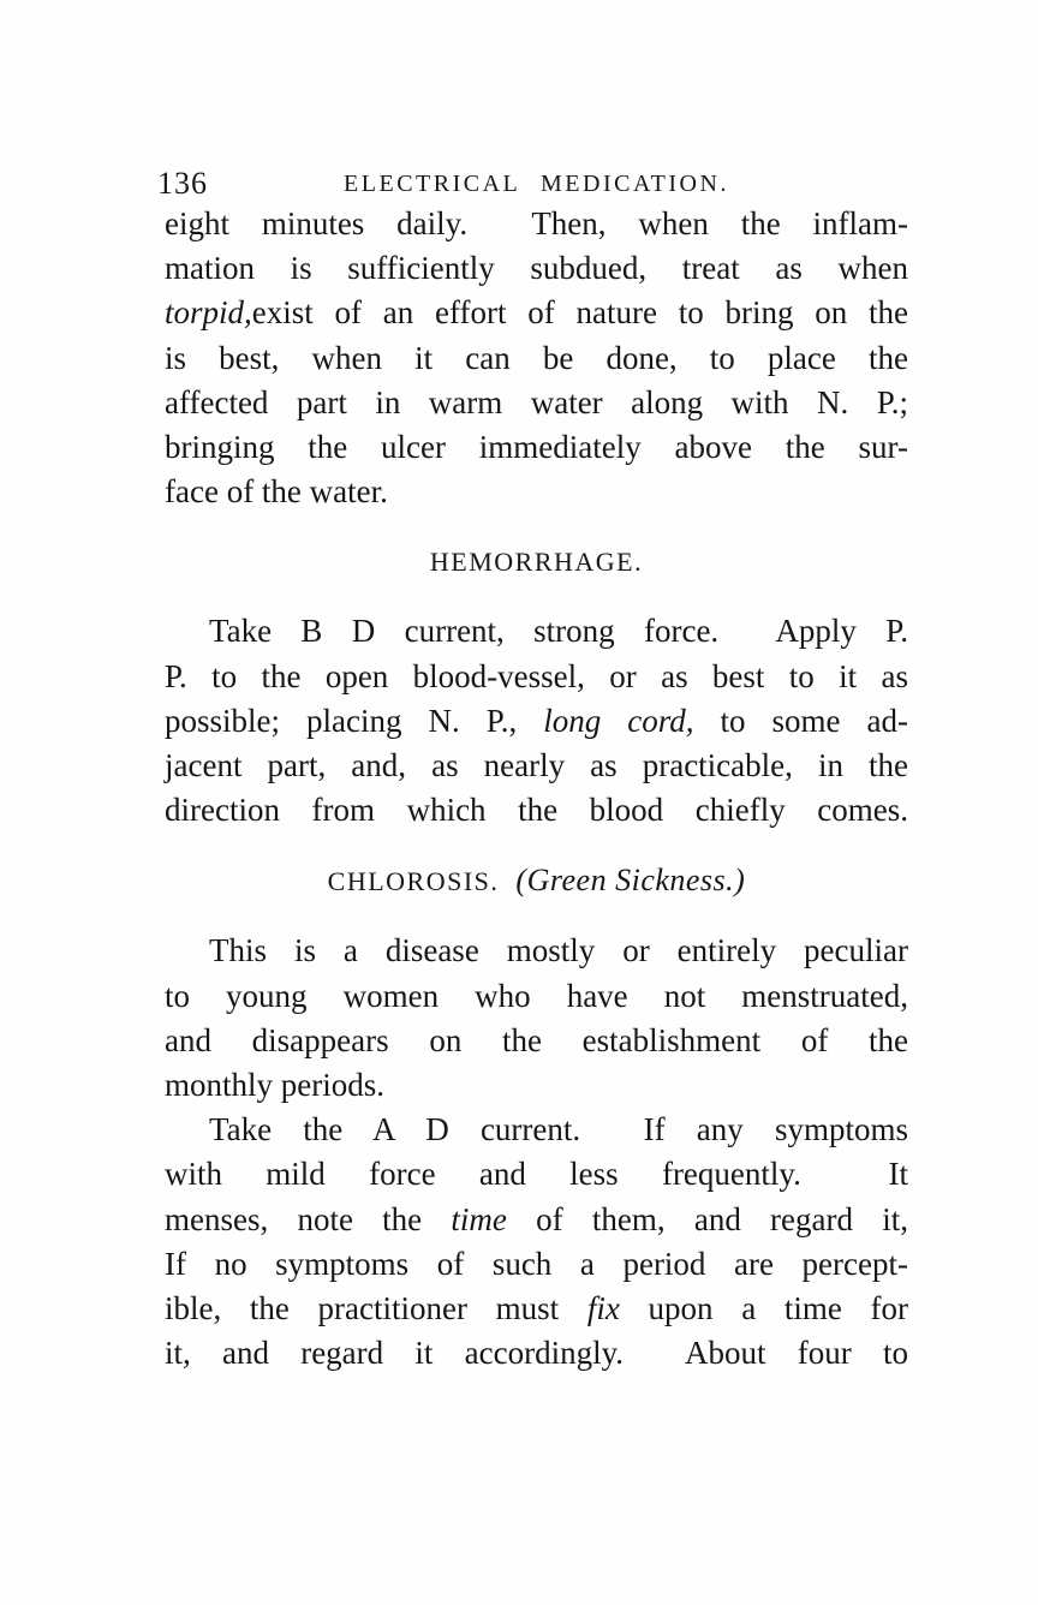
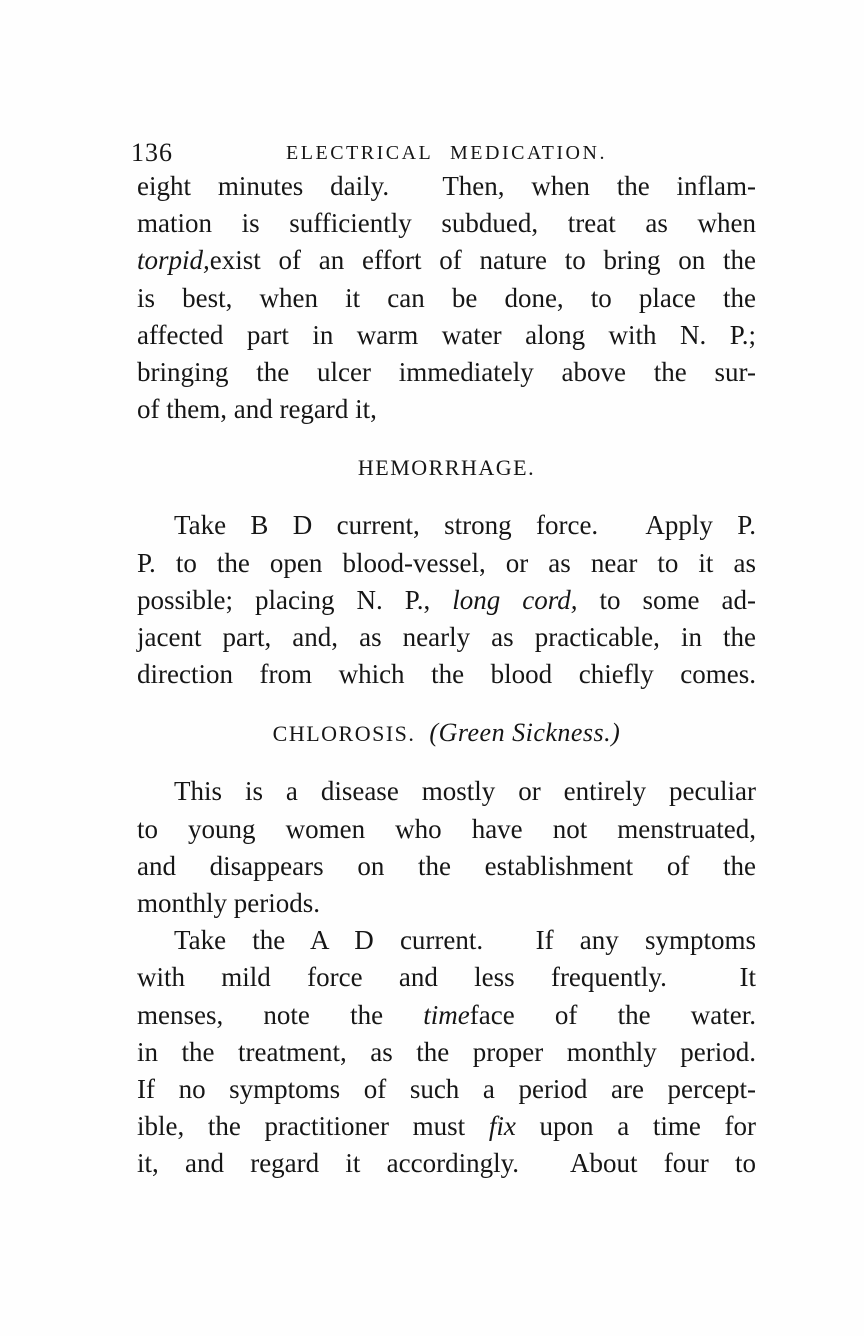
  136
  ELECTRICAL MEDICATION.
  eight minutes daily. Then, when the inflam-
  mation is sufficiently subdued, treat as when
  torpid,exist of an effort of nature to bring on the
  is best, when it can be done, to place the
  affected part in warm water along with N. P.;
  bringing the ulcer immediately above the sur-
- face of the water.
+ of them, and regard it,
  HEMORRHAGE.
  Take B D current, strong force. Apply P.
- P. to the open blood-vessel, or as best to it as
+ P. to the open blood-vessel, or as near to it as
  possible; placing N. P., long cord, to some ad-
  jacent part, and, as nearly as practicable, in the
  direction from which the blood chiefly comes.
  CHLOROSIS. (Green Sickness.)
  This is a disease mostly or entirely peculiar
  to young women who have not menstruated,
  and disappears on the establishment of the
  monthly periods.
  Take the A D current. If any symptoms
  with mild force and less frequently. It
- menses, note the time of them, and regard it,
+ menses, note the timeface of the water.
+ in the treatment, as the proper monthly period.
  If no symptoms of such a period are percept-
  ible, the practitioner must fix upon a time for
  it, and regard it accordingly. About four to
